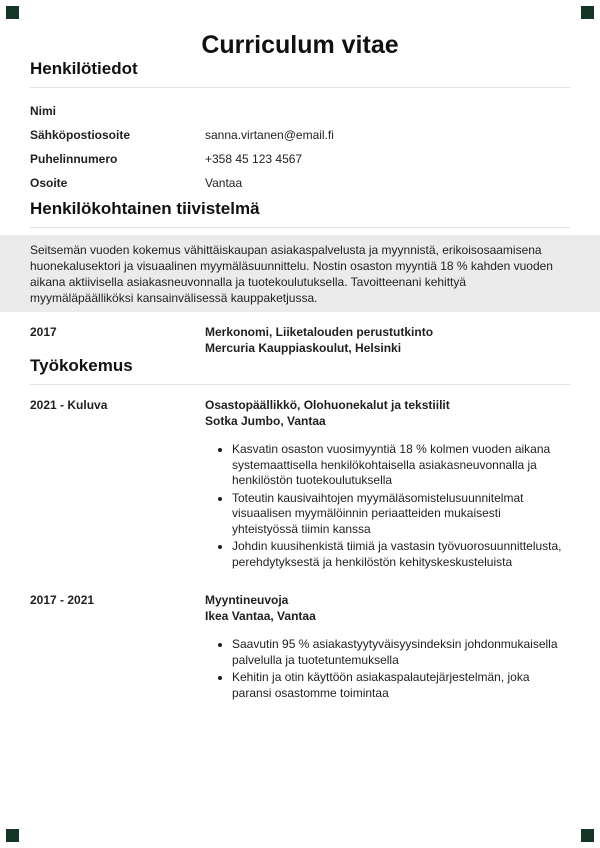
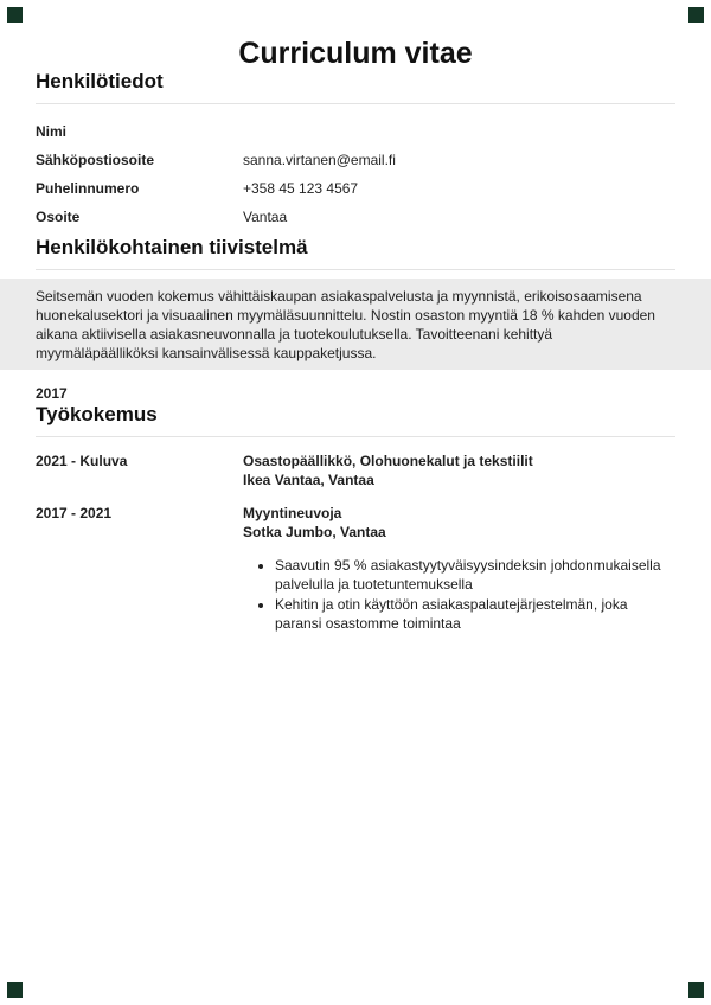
  Curriculum vitae
  Henkilötiedot
  Nimi
  Sähköpostiosoite
  sanna.virtanen@email.fi
  Puhelinnumero
  +358 45 123 4567
  Osoite
  Vantaa
  Henkilökohtainen tiivistelmä
  Seitsemän vuoden kokemus vähittäiskaupan asiakaspalvelusta ja myynnistä, erikoisosaamisena huonekalusektori ja visuaalinen myymäläsuunnittelu. Nostin osaston myyntiä 18 % kahden vuoden aikana aktiivisella asiakasneuvonnalla ja tuotekoulutuksella. Tavoitteenani kehittyä myymäläpäälliköksi kansainvälisessä kauppaketjussa.
  2017
- Merkonomi, Liiketalouden perustutkinto
- Mercuria Kauppiaskoulut, Helsinki
  Työkokemus
  2021 - Kuluva
  Osastopäällikkö, Olohuonekalut ja tekstiilit
- Sotka Jumbo, Vantaa
+ Ikea Vantaa, Vantaa
- Kasvatin osaston vuosimyyntiä 18 % kolmen vuoden aikana systemaattisella henkilökohtaisella asiakasneuvonnalla ja henkilöstön tuotekoulutuksella
- Toteutin kausivaihtojen myymäläsomistelusuunnitelmat visuaalisen myymälöinnin periaatteiden mukaisesti yhteistyössä tiimin kanssa
- Johdin kuusihenkistä tiimiä ja vastasin työvuorosuunnittelusta, perehdytyksestä ja henkilöstön kehityskeskusteluista
  2017 - 2021
  Myyntineuvoja
- Ikea Vantaa, Vantaa
+ Sotka Jumbo, Vantaa
  Saavutin 95 % asiakastyytyväisyysindeksin johdonmukaisella palvelulla ja tuotetuntemuksella
  Kehitin ja otin käyttöön asiakaspalautejärjestelmän, joka paransi osastomme toimintaa
